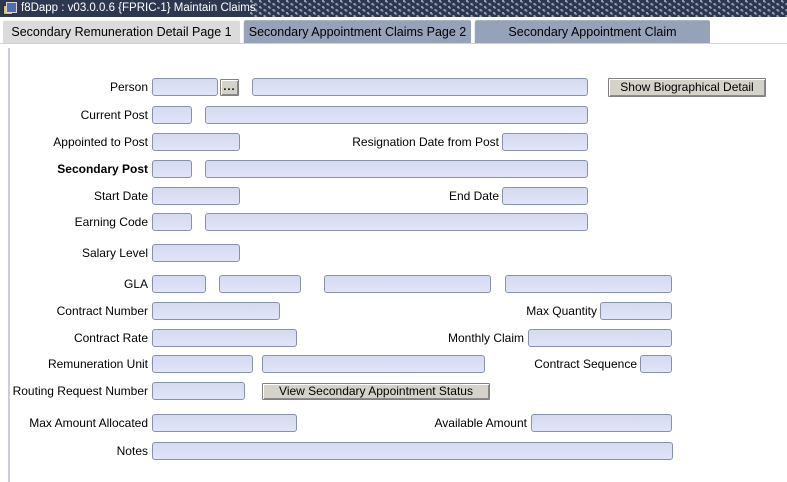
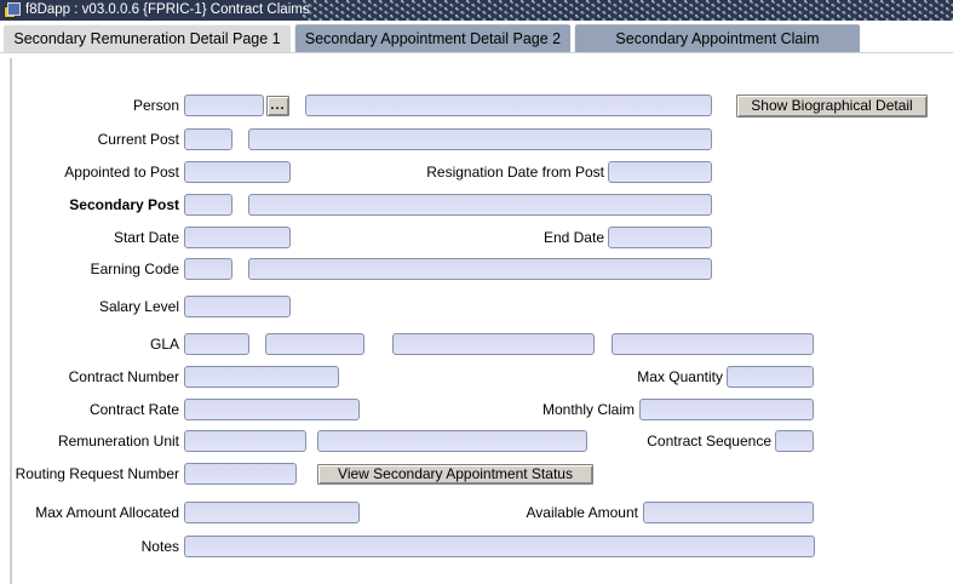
- f8Dapp : v03.0.0.6 {FPRIC-1} Maintain Claims
+ f8Dapp : v03.0.0.6 {FPRIC-1} Contract Claims
  Secondary Remuneration Detail Page 1
- Secondary Appointment Claims Page 2
+ Secondary Appointment Detail Page 2
  Secondary Appointment Claim
  Person
  ...
  Show Biographical Detail
  Current Post
  Appointed to Post
  Resignation Date from Post
  Secondary Post
  Start Date
  End Date
  Earning Code
  Salary Level
  GLA
  Contract Number
  Max Quantity
  Contract Rate
  Monthly Claim
  Remuneration Unit
  Contract Sequence
  Routing Request Number
  View Secondary Appointment Status
  Max Amount Allocated
  Available Amount
  Notes
